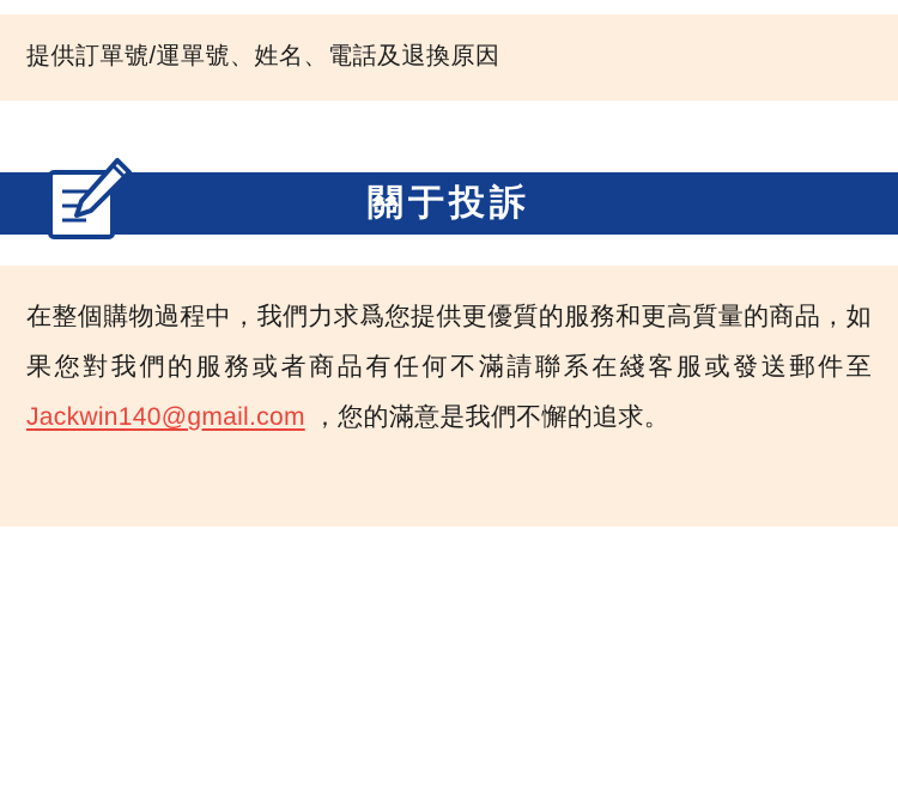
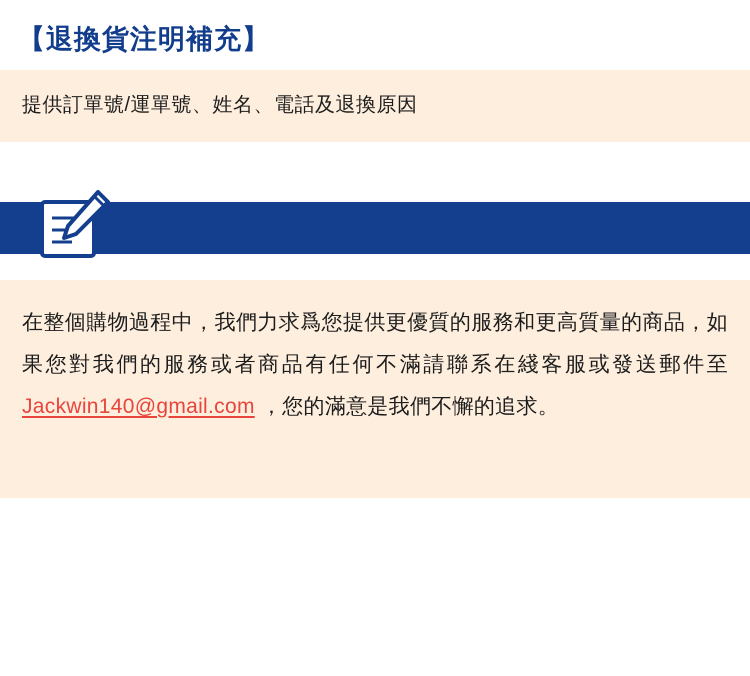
+ 【退換貨注明補充】
  提供訂單號/運單號、姓名、電話及退換原因
- 關于投訴
  在整個購物過程中，我們力求爲您提供更優質的服務和更高質量的商品，如果您對我們的服務或者商品有任何不滿請聯系在綫客服或發送郵件至 Jackwin140@gmail.com ，您的滿意是我們不懈的追求。
